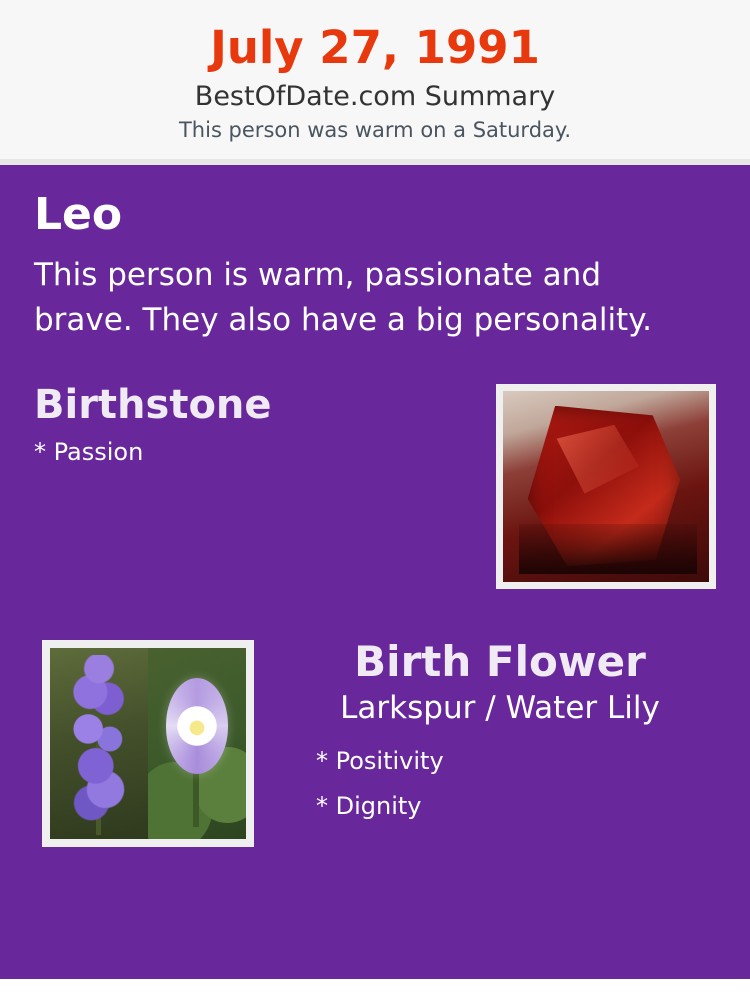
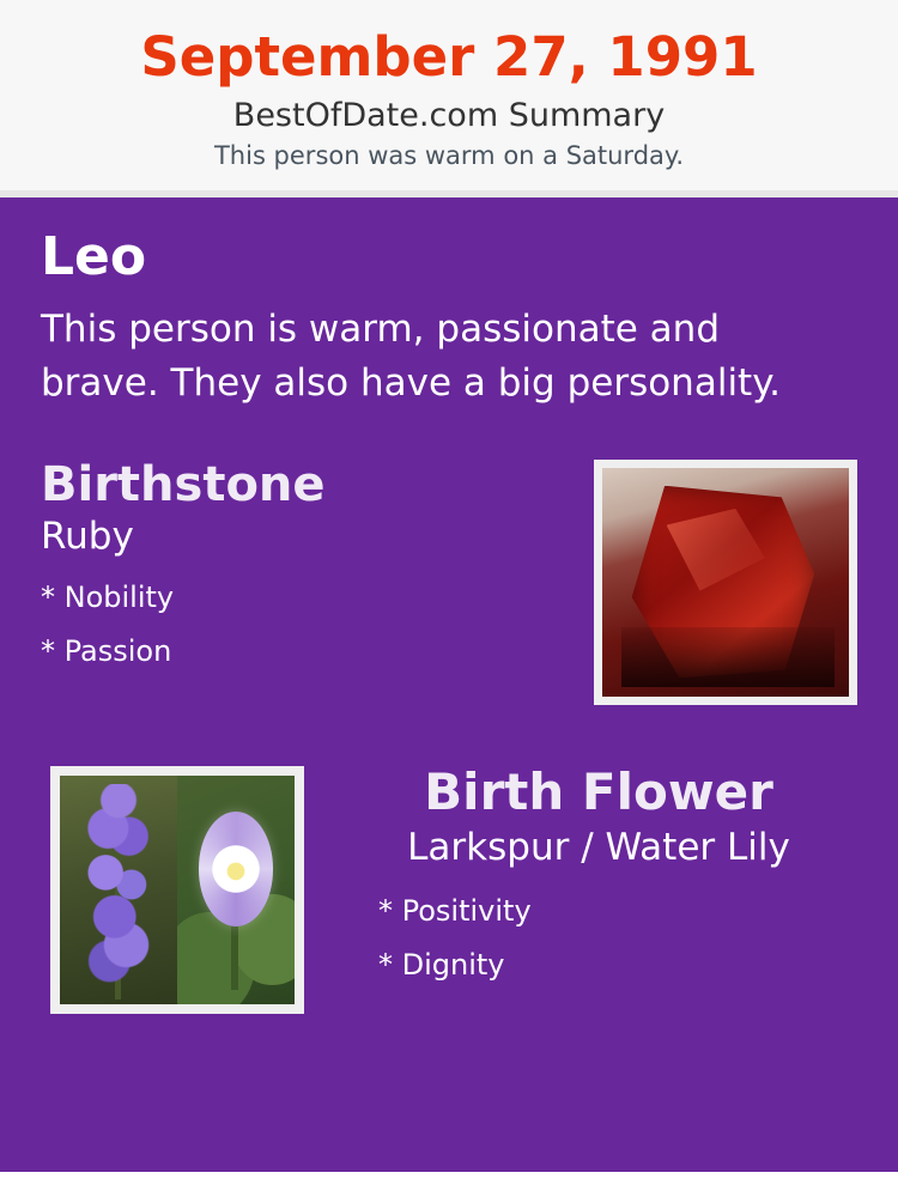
- July 27, 1991
+ September 27, 1991
  BestOfDate.com Summary
  This person was warm on a Saturday.
  Leo
  This person is warm, passionate and brave. They also have a big personality.
  Birthstone
+ Ruby
+ * Nobility
  * Passion
  Birth Flower
  Larkspur / Water Lily
  * Positivity
  * Dignity
